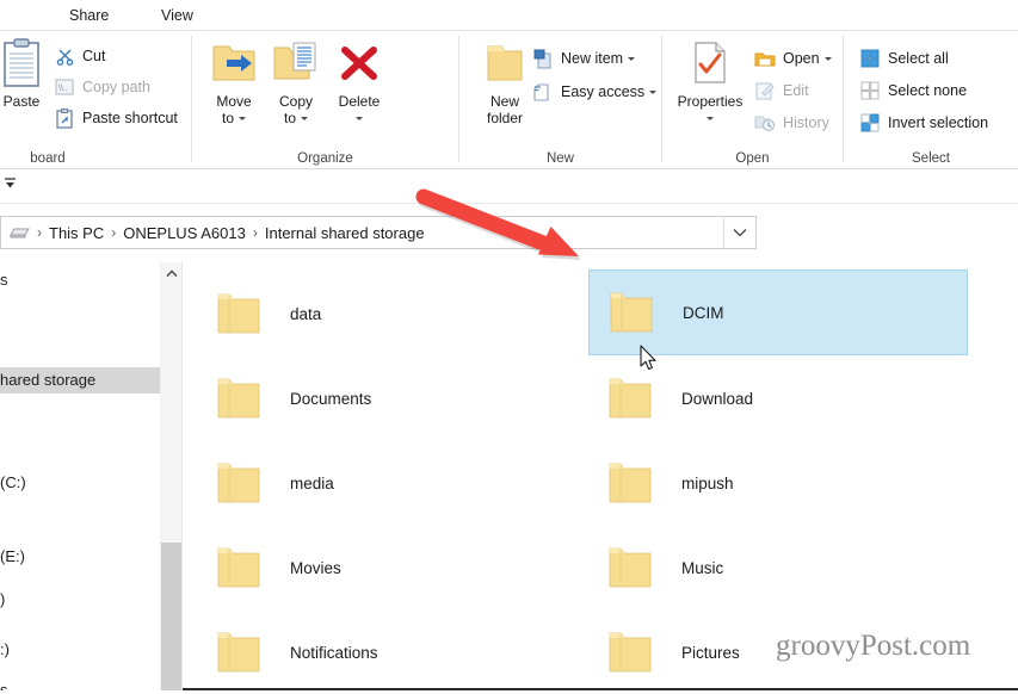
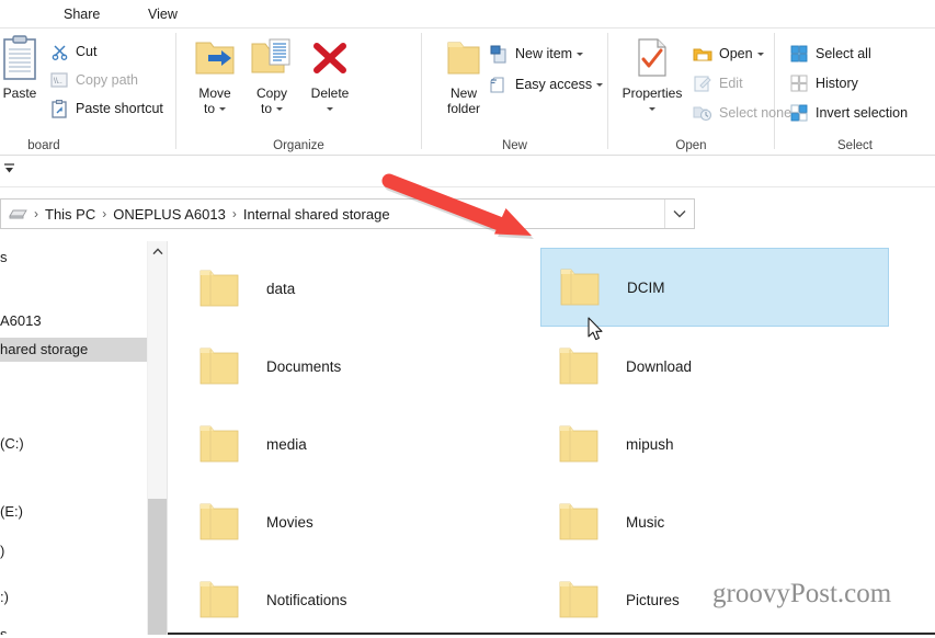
  Share
  View
  Paste
  Cut
  Copy path
  Paste shortcut
  board
  Move
  to
  Copy
  to
  Delete
  Organize
  New
  folder
  New item
  Easy access
  New
  Properties
  Open
  Edit
- History
+ Select none
  Open
  Select all
- Select none
+ History
  Invert selection
  Select
  ›
  This PC
  ›
  ONEPLUS A6013
  ›
  Internal shared storage
  s
+ A6013
  hared storage
  (C:)
  (E:)
  )
  :)
  s
  data
  Documents
  media
  Movies
  Notifications
  DCIM
  Download
  mipush
  Music
  Pictures
  groovyPost.com
